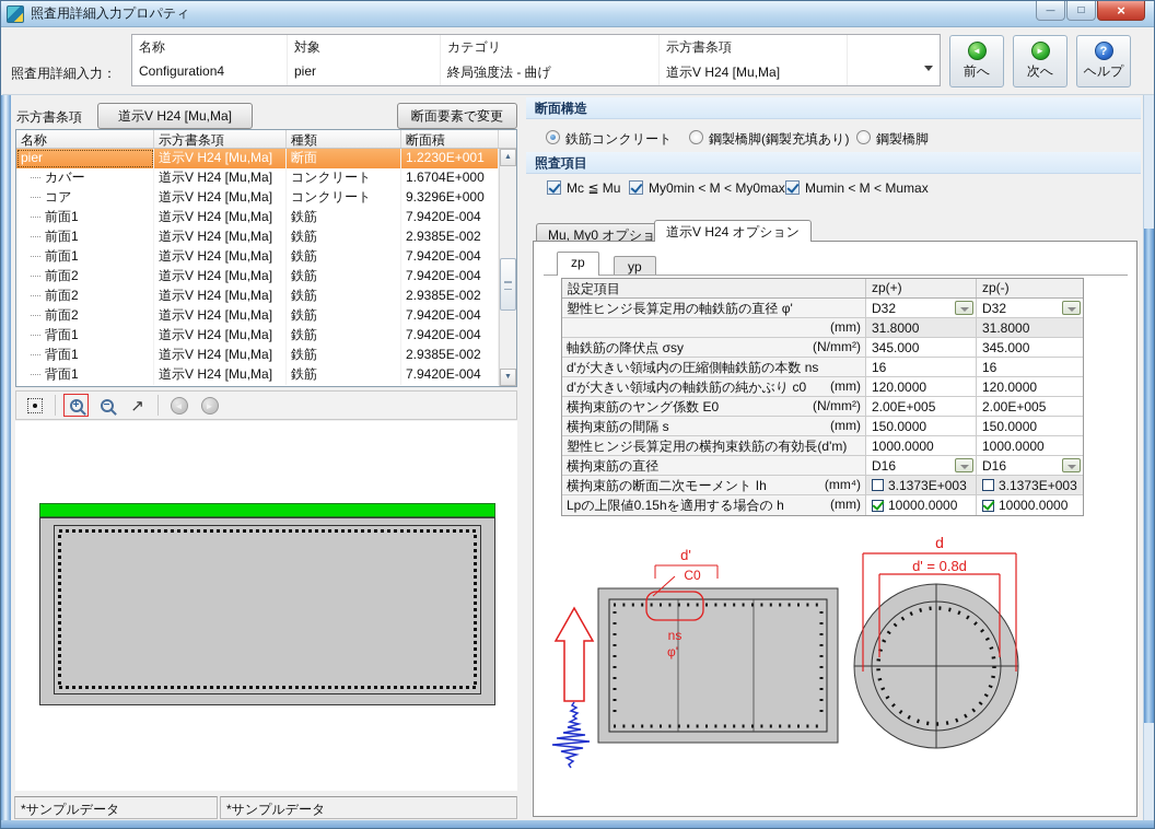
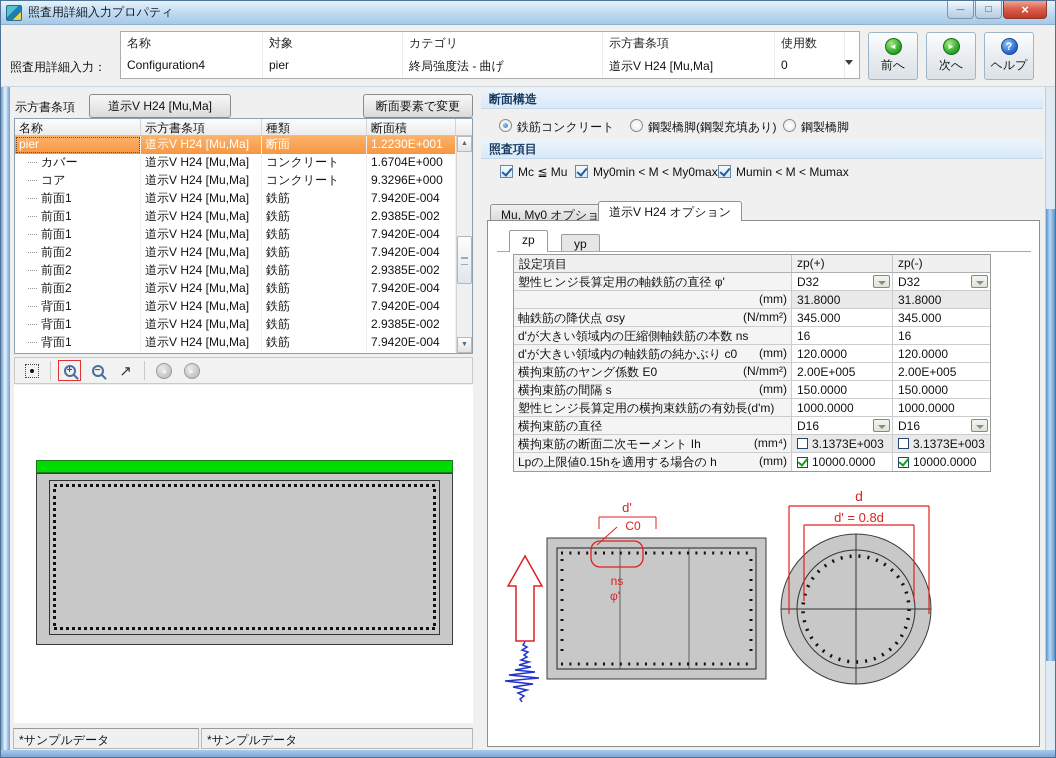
  照査用詳細入力プロパティ
  照査用詳細入力：
  名称
  Configuration4
  対象
  pier
  カテゴリ
  終局強度法 - 曲げ
  示方書条項
  道示V H24 [Mu,Ma]
+ 使用数
+ 0
  前へ
  次へ
  ヘルプ
  示方書条項
  道示V H24 [Mu,Ma]
  断面要素で変更
  名称
  示方書条項
  種類
  断面積
  pier
  道示V H24 [Mu,Ma]
  断面
  1.2230E+001
  カバー
  道示V H24 [Mu,Ma]
  コンクリート
  1.6704E+000
  コア
  道示V H24 [Mu,Ma]
  コンクリート
  9.3296E+000
  前面1
  道示V H24 [Mu,Ma]
  鉄筋
  7.9420E-004
  前面1
  道示V H24 [Mu,Ma]
  鉄筋
  2.9385E-002
  前面1
  道示V H24 [Mu,Ma]
  鉄筋
  7.9420E-004
  前面2
  道示V H24 [Mu,Ma]
  鉄筋
  7.9420E-004
  前面2
  道示V H24 [Mu,Ma]
  鉄筋
  2.9385E-002
  前面2
  道示V H24 [Mu,Ma]
  鉄筋
  7.9420E-004
  背面1
  道示V H24 [Mu,Ma]
  鉄筋
  7.9420E-004
  背面1
  道示V H24 [Mu,Ma]
  鉄筋
  2.9385E-002
  背面1
  道示V H24 [Mu,Ma]
  鉄筋
  7.9420E-004
  *サンプルデータ
  *サンプルデータ
  断面構造
  鉄筋コンクリート
  鋼製橋脚(鋼製充填あり)
  鋼製橋脚
  照査項目
  Mc ≦ Mu
  My0min < M < My0max
  Mumin < M < Mumax
  Mu, My0 オプショ
  道示V H24 オプション
  zp
  yp
  設定項目
  zp(+)
  zp(-)
  塑性ヒンジ長算定用の軸鉄筋の直径 φ'
  D32
  D32
  (mm)
  31.8000
  31.8000
  軸鉄筋の降伏点 σsy
  (N/mm²)
  345.000
  345.000
  d'が大きい領域内の圧縮側軸鉄筋の本数 ns
  16
  16
  d'が大きい領域内の軸鉄筋の純かぶり c0
  (mm)
  120.0000
  120.0000
  横拘束筋のヤング係数 E0
  (N/mm²)
  2.00E+005
  2.00E+005
  横拘束筋の間隔 s
  (mm)
  150.0000
  150.0000
  塑性ヒンジ長算定用の横拘束鉄筋の有効長(d'm)
  1000.0000
  1000.0000
  横拘束筋の直径
  D16
  D16
  横拘束筋の断面二次モーメント Ih
  (mm⁴)
  3.1373E+003
  3.1373E+003
  Lpの上限値0.15hを適用する場合の h
  (mm)
  10000.0000
  10000.0000
  d'
  C0
  ns
  φ'
  d
  d' = 0.8d
